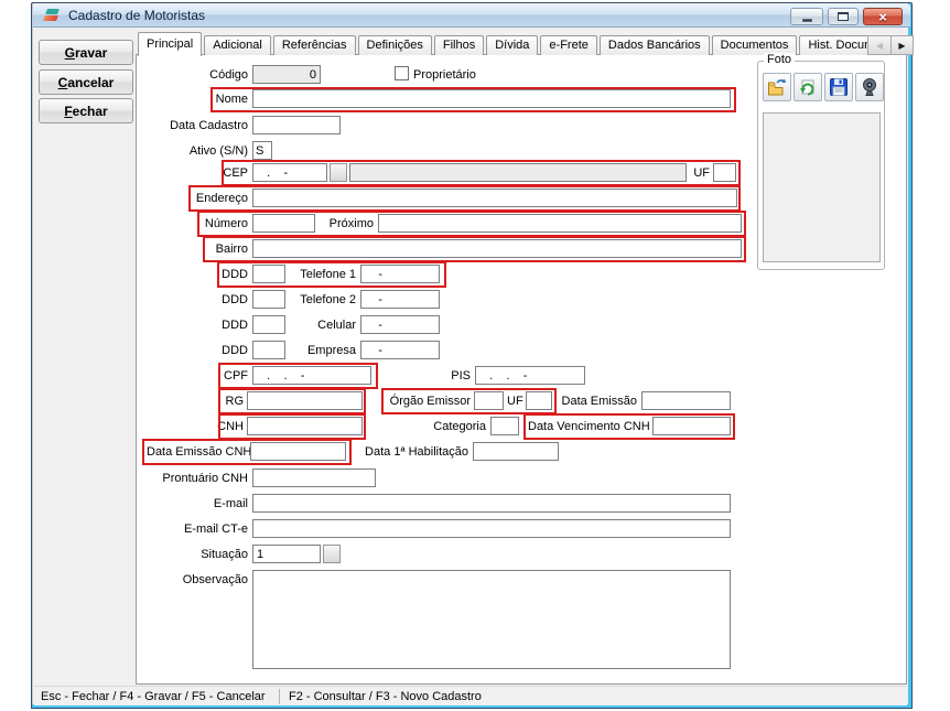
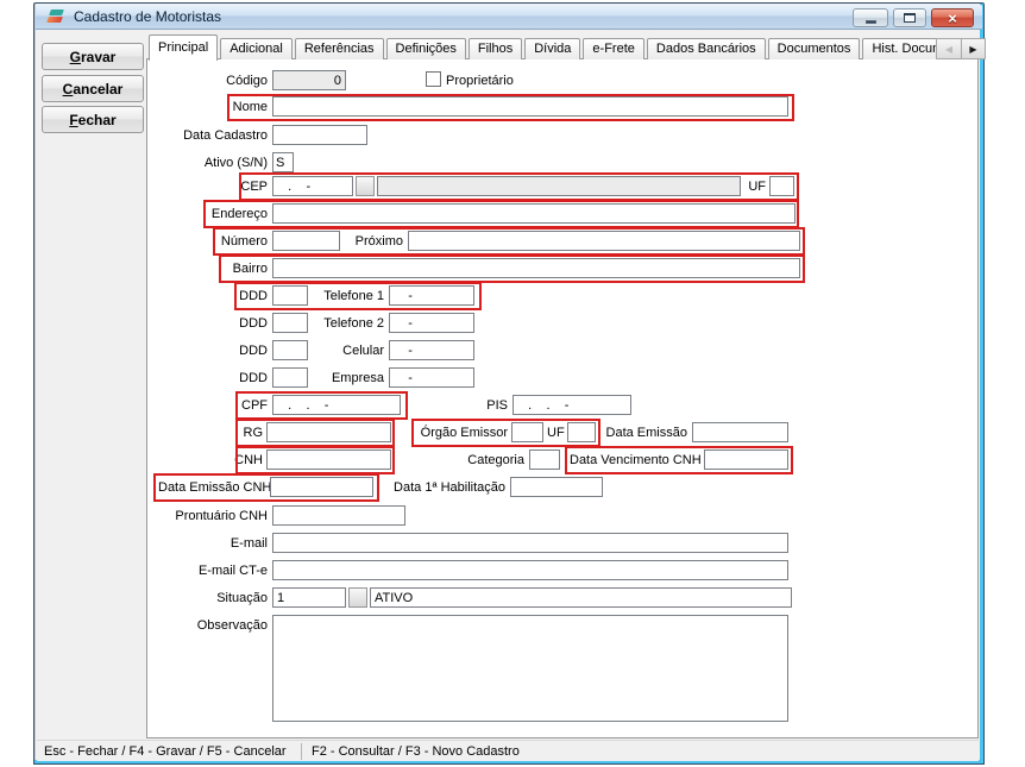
  Cadastro de Motoristas
  ×
  Gravar
  Cancelar
  Fechar
  Principal
  Adicional
  Referências
  Definições
  Filhos
  Dívida
  e-Frete
  Dados Bancários
  Documentos
  ◀
  ▶
  Código
  0
  Proprietário
  Nome
  Data Cadastro
  Ativo (S/N)
  S
  CEP
  . -
  UF
  Endereço
  Número
  Próximo
  Bairro
  DDD
  Telefone 1
  -
  DDD
  Telefone 2
  -
  DDD
  Celular
  -
  DDD
  Empresa
  -
  CPF
  . . -
  PIS
  . . -
  RG
  Órgão Emissor
  UF
  Data Emissão
  CNH
  Categoria
  Data Vencimento CNH
  Data Emissão CN
  Data 1ª Habilitação
  Prontuário CNH
  E-mail
  E-mail CT-e
  Situação
  1
+ ATIVO
  Observação
- Foto
  Esc - Fechar / F4 - Gravar / F5 - Cancelar
  F2 - Consultar / F3 - Novo Cadastro
